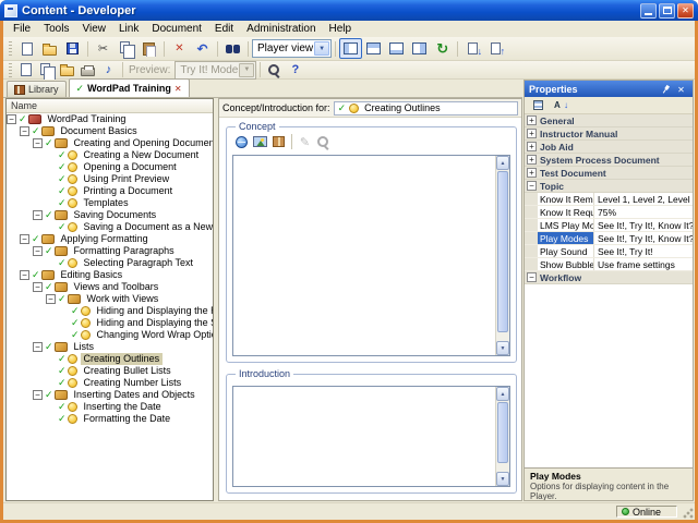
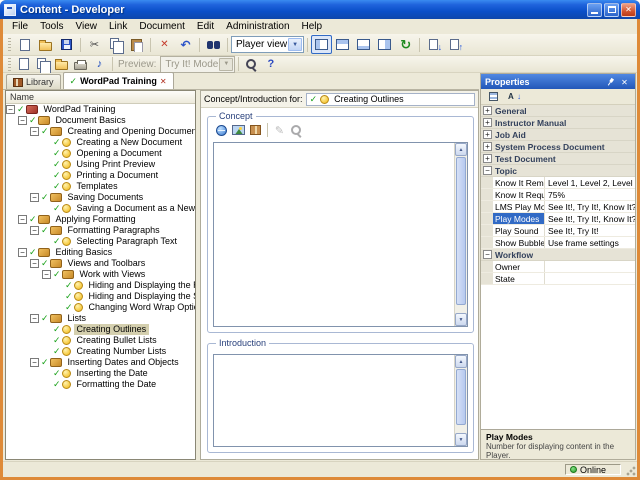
  Content - Developer
  File
  Tools
  View
  Link
  Document
  Edit
  Administration
  Help
  Player view
  Preview:
  Try It! Mode
  Library
  WordPad Training
  Name
  WordPad Training
  Document Basics
  Creating and Opening Documen
  Creating a New Document
  Opening a Document
  Using Print Preview
  Printing a Document
  Templates
  Saving Documents
  Saving a Document as a New
  Applying Formatting
  Formatting Paragraphs
  Selecting Paragraph Text
  Editing Basics
  Views and Toolbars
  Work with Views
  Hiding and Displaying the
  Hiding and Displaying the
  Changing Word Wrap Opti
  Lists
  Creating Outlines
  Creating Bullet Lists
  Creating Number Lists
  Inserting Dates and Objects
  Inserting the Date
  Formatting the Date
  Concept/Introduction for:
  Creating Outlines
  Concept
  Introduction
  Properties
  General
  Instructor Manual
  Job Aid
  System Process Document
  Test Document
  Topic
  Level 1, Level 2, Level
  Know It Requ
  75%
  LMS Play Mo
  See It!, Try It!, Know It?
  Play Modes
  See It!, Try It!, Know It?
  Play Sound
  See It!, Try It!
  Show Bubble
  Use frame settings
  Workflow
+ Owner
+ State
  Play Modes
- Options for displaying content in the Player.
+ Number for displaying content in the Player.
  Online
